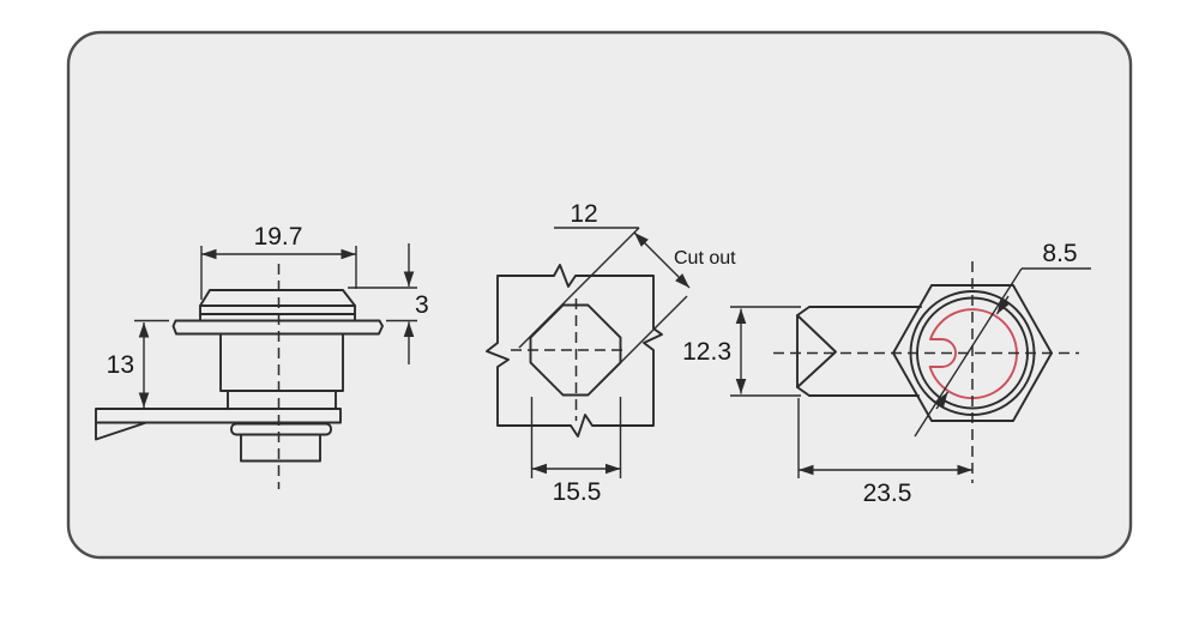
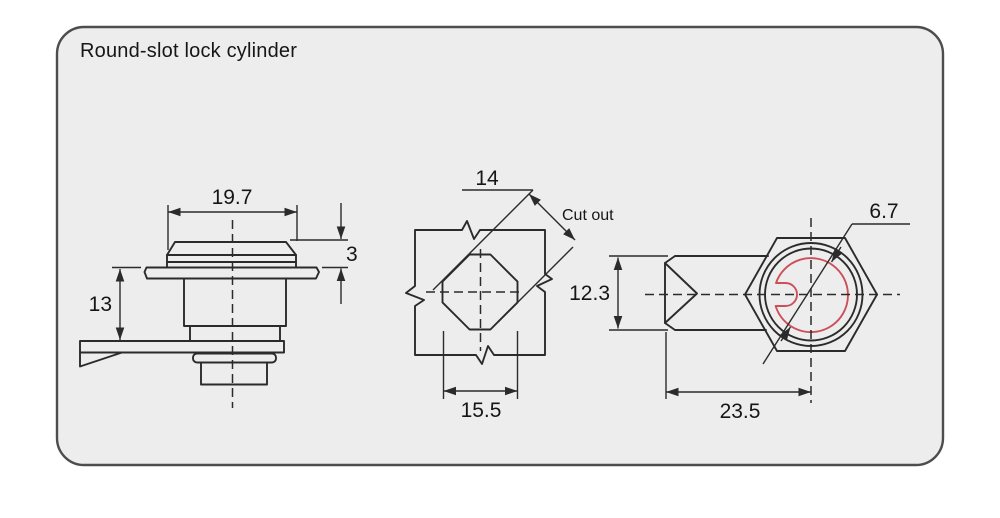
+ Round-slot lock cylinder
  19.7
  3
  13
- 12
+ 14
  Cut out
  15.5
- 8.5
+ 6.7
  12.3
  23.5
